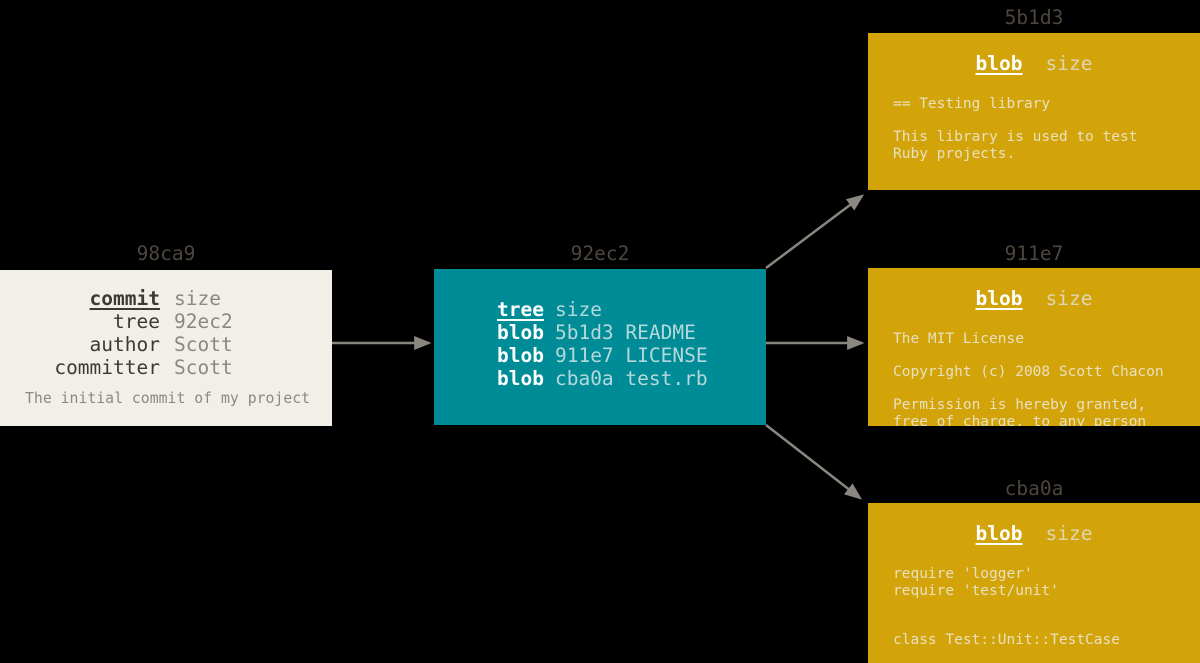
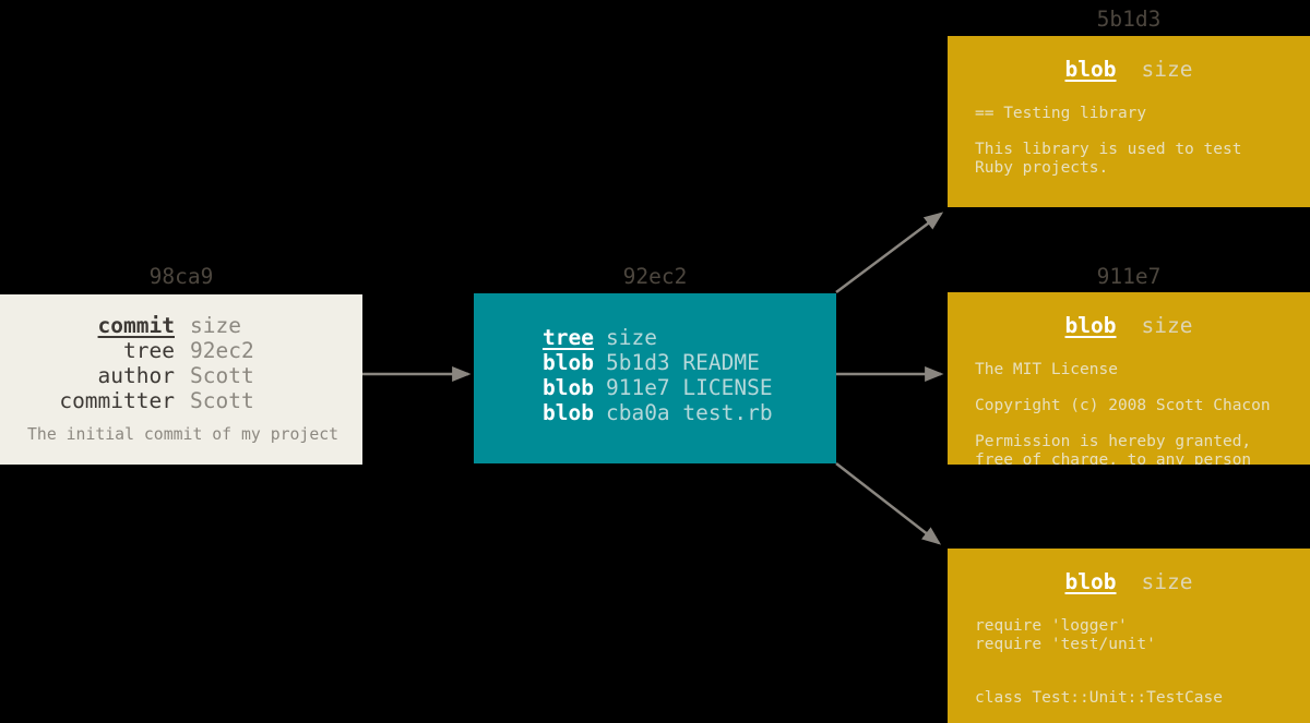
  98ca9
  92ec2
  5b1d3
  911e7
- cba0a
  commit
  size
  tree
  92ec2
  author
  Scott
  committer
  Scott
  The initial commit of my project
  tree size
  blob 5b1d3 README
  blob 911e7 LICENSE
  blob cba0a test.rb
  blob size
  == Testing library
  This library is used to test
  Ruby projects.
  blob size
  The MIT License
  Copyright (c) 2008 Scott Chacon
  Permission is hereby granted,
  free of charge, to any person
  blob size
  require 'logger'
  require 'test/unit'
  class Test::Unit::TestCase
